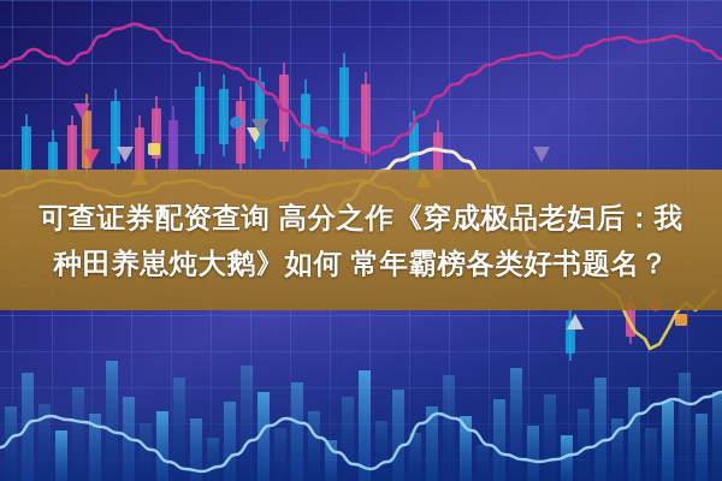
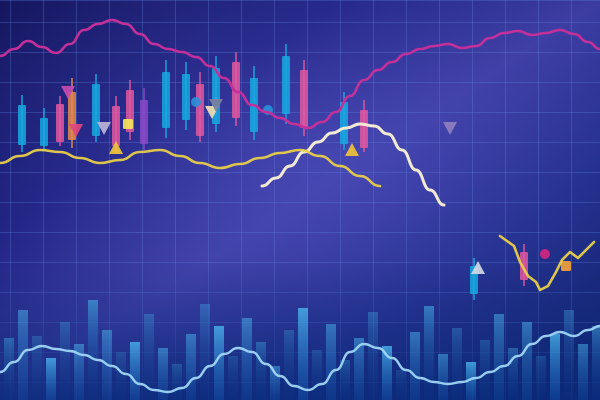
- 可查证券配资查询 高分之作《穿成极品老妇后：我
- 种田养崽炖大鹅》如何 常年霸榜各类好书题名？
